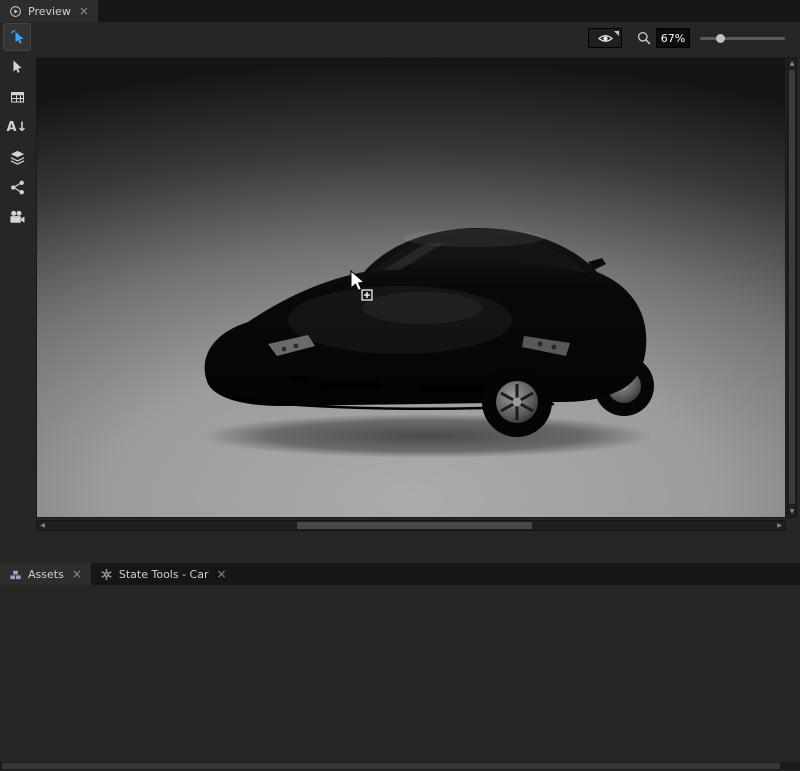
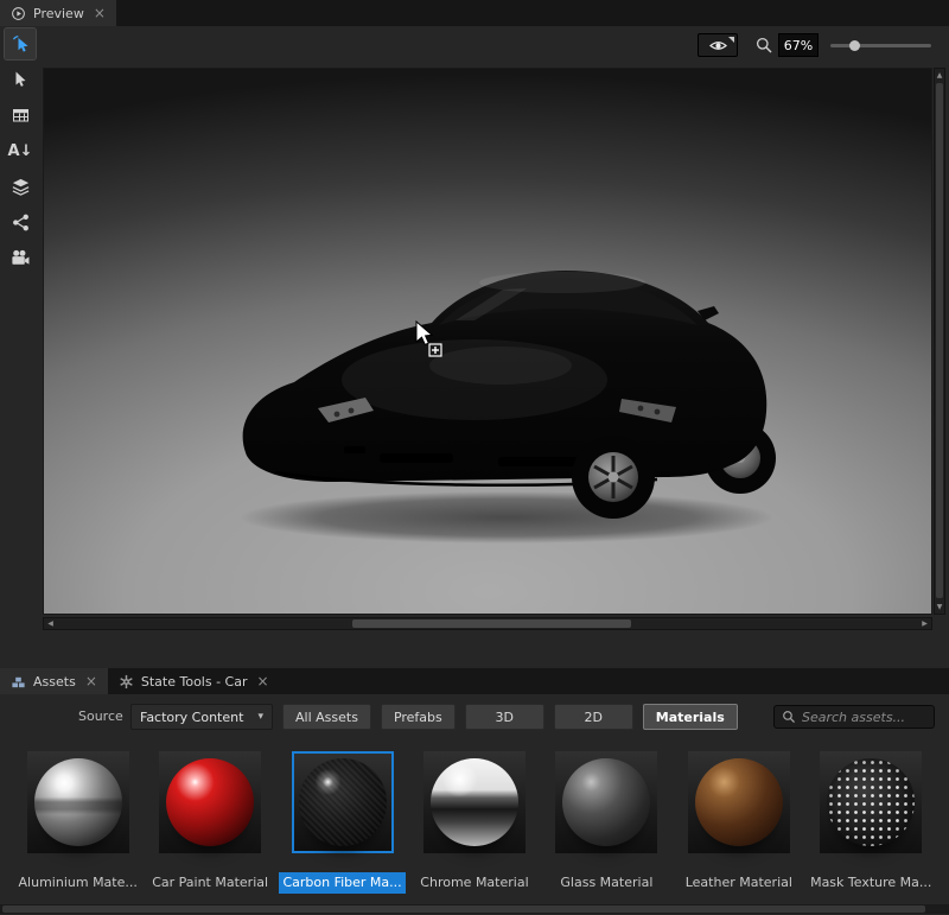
  Preview
  ×
  A↓
  67%
  Assets
  ×
  State Tools - Car
  ×
+ Source
+ Factory Content
+ ▾
+ All Assets
+ Prefabs
+ 3D
+ 2D
+ Materials
+ Search assets...
+ Aluminium Mate...
+ Car Paint Material
+ Carbon Fiber Ma...
+ Chrome Material
+ Glass Material
+ Leather Material
+ Mask Texture Ma...
